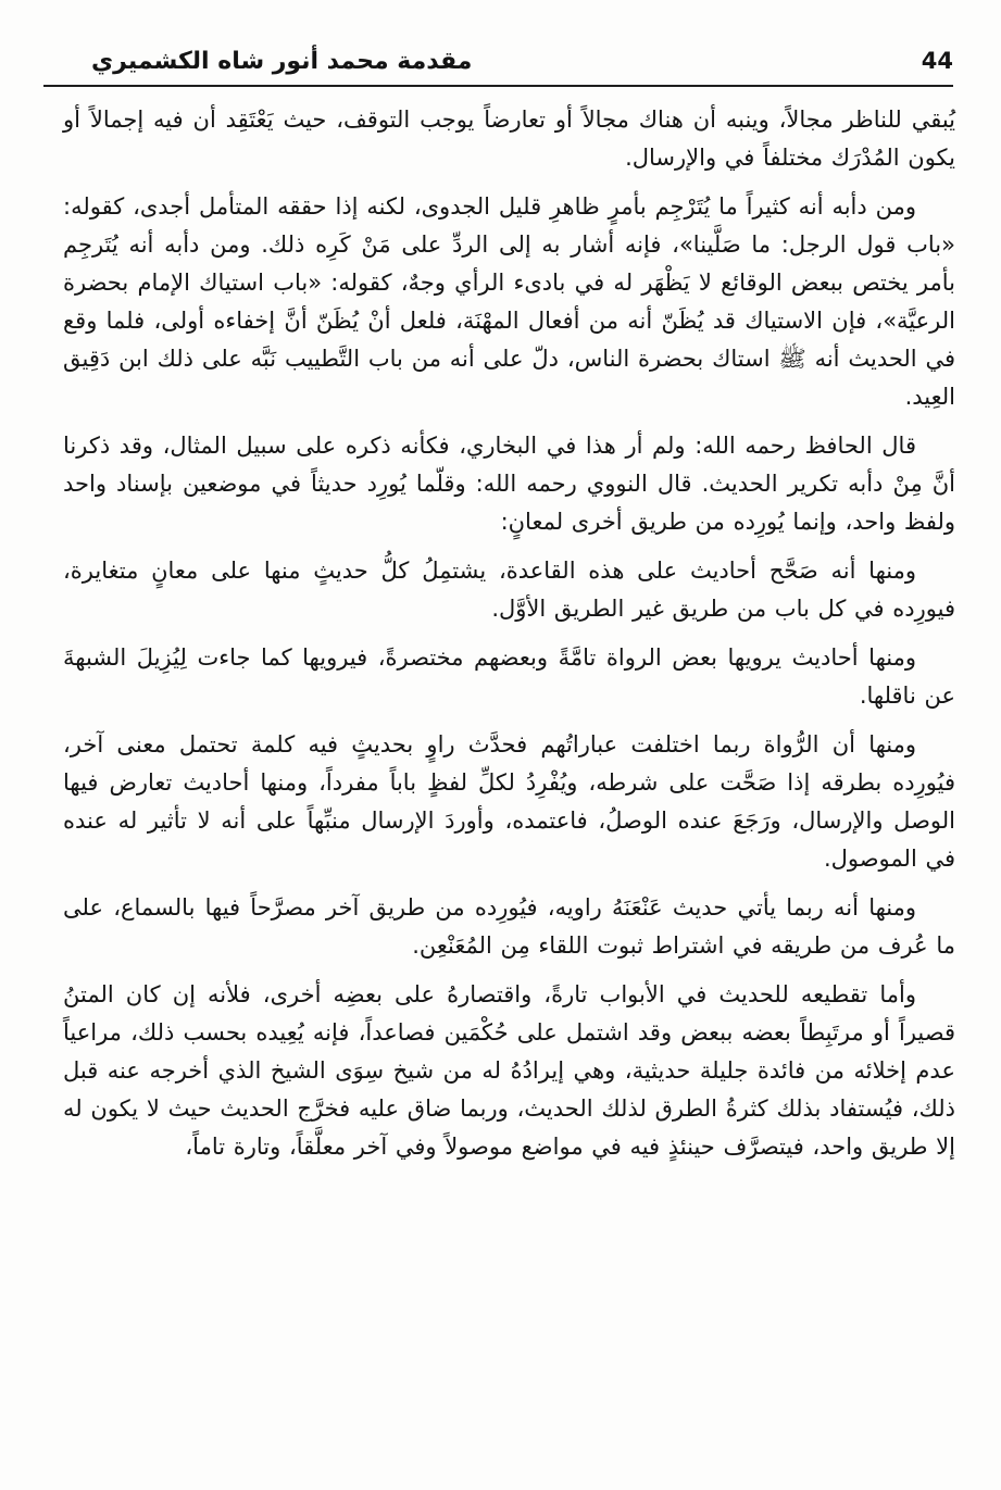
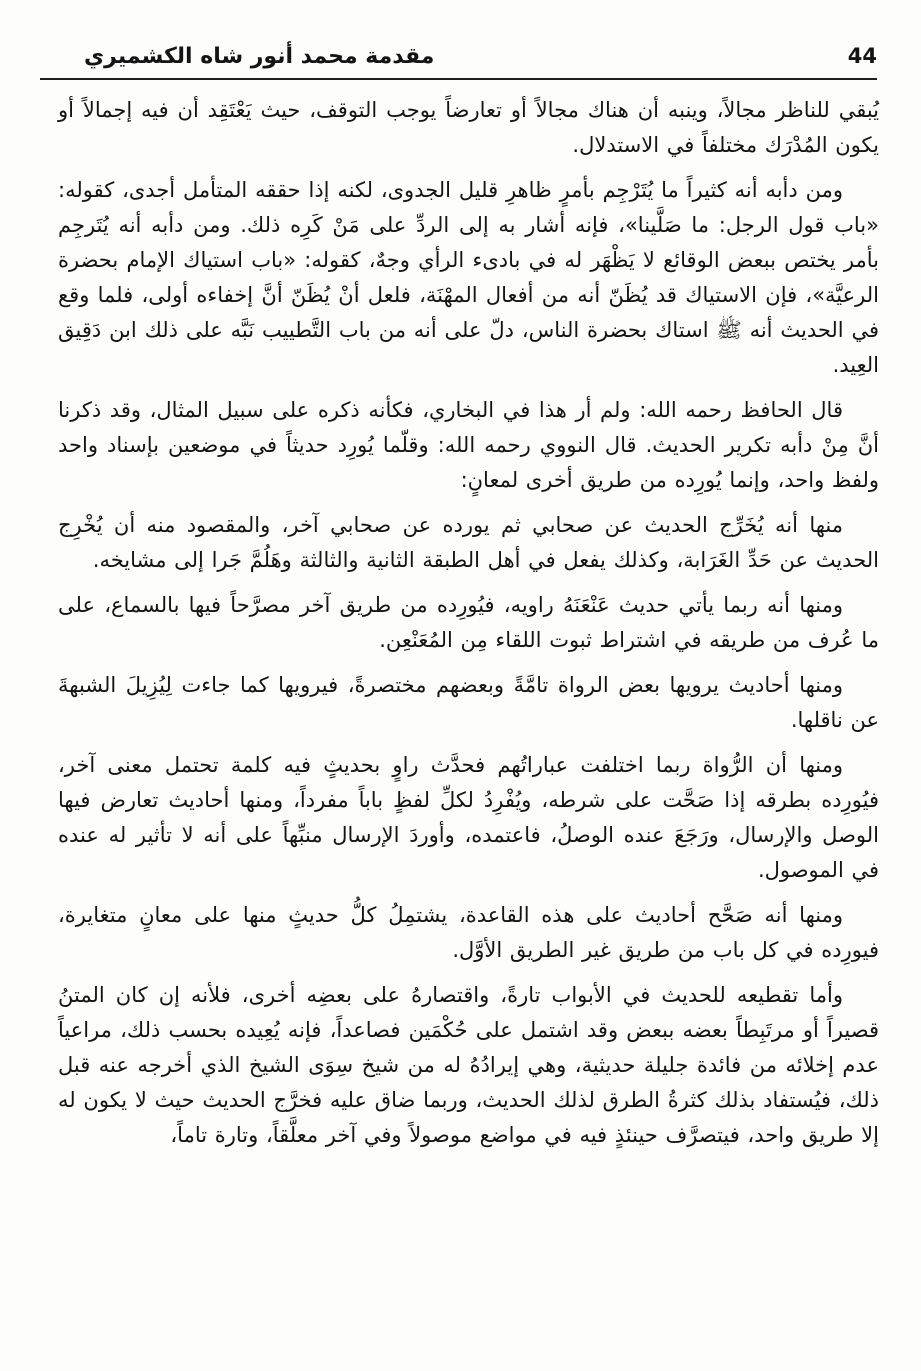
  44
  مقدمة محمد أنور شاه الكشميري
- يُبقي للناظر مجالاً، وينبه أن هناك مجالاً أو تعارضاً يوجب التوقف، حيث يَعْتَقِد أن فيه إجمالاً أو يكون المُدْرَك مختلفاً في والإرسال.
+ يُبقي للناظر مجالاً، وينبه أن هناك مجالاً أو تعارضاً يوجب التوقف، حيث يَعْتَقِد أن فيه إجمالاً أو يكون المُدْرَك مختلفاً في الاستدلال.
  ومن دأبه أنه كثيراً ما يُتَرْجِم بأمرٍ ظاهرِ قليل الجدوى، لكنه إذا حققه المتأمل أجدى، كقوله: «باب قول الرجل: ما صَلَّينا»، فإنه أشار به إلى الردِّ على مَنْ كَرِه ذلك. ومن دأبه أنه يُتَرجِم بأمر يختص ببعض الوقائع لا يَظْهَر له في بادىء الرأي وجهٌ، كقوله: «باب استياك الإمام بحضرة الرعيَّة»، فإن الاستياك قد يُظَنّ أنه من أفعال المهْنَة، فلعل أنْ يُظَنّ أنَّ إخفاءه أولى، فلما وقع في الحديث أنه ﷺ استاك بحضرة الناس، دلّ على أنه من باب التَّطييب نَبَّه على ذلك ابن دَقِيق العِيد.
  قال الحافظ رحمه الله: ولم أر هذا في البخاري، فكأنه ذكره على سبيل المثال، وقد ذكرنا أنَّ مِنْ دأبه تكرير الحديث. قال النووي رحمه الله: وقلّما يُورِد حديثاً في موضعين بإسناد واحد ولفظ واحد، وإنما يُورِده من طريق أخرى لمعانٍ:
+ منها أنه يُخَرِّج الحديث عن صحابي ثم يورده عن صحابي آخر، والمقصود منه أن يُخْرِج الحديث عن حَدِّ الغَرَابة، وكذلك يفعل في أهل الطبقة الثانية والثالثة وهَلُمَّ جَرا إلى مشايخه.
- ومنها أنه صَحَّح أحاديث على هذه القاعدة، يشتمِلُ كلُّ حديثٍ منها على معانٍ متغايرة، فيورِده في كل باب من طريق غير الطريق الأوَّل.
+ ومنها أنه ربما يأتي حديث عَنْعَنَهُ راويه، فيُورِده من طريق آخر مصرَّحاً فيها بالسماع، على ما عُرف من طريقه في اشتراط ثبوت اللقاء مِن المُعَنْعِن.
  ومنها أحاديث يرويها بعض الرواة تامَّةً وبعضهم مختصرةً، فيرويها كما جاءت لِيُزِيلَ الشبهةَ عن ناقلها.
  ومنها أن الرُّواة ربما اختلفت عباراتُهم فحدَّث راوٍ بحديثٍ فيه كلمة تحتمل معنى آخر، فيُورِده بطرقه إذا صَحَّت على شرطه، ويُفْرِدُ لكلِّ لفظٍ باباً مفرداً، ومنها أحاديث تعارض فيها الوصل والإرسال، ورَجَعَ عنده الوصلُ، فاعتمده، وأوردَ الإرسال منبِّهاً على أنه لا تأثير له عنده في الموصول.
- ومنها أنه ربما يأتي حديث عَنْعَنَهُ راويه، فيُورِده من طريق آخر مصرَّحاً فيها بالسماع، على ما عُرف من طريقه في اشتراط ثبوت اللقاء مِن المُعَنْعِن.
+ ومنها أنه صَحَّح أحاديث على هذه القاعدة، يشتمِلُ كلُّ حديثٍ منها على معانٍ متغايرة، فيورِده في كل باب من طريق غير الطريق الأوَّل.
  وأما تقطيعه للحديث في الأبواب تارةً، واقتصارهُ على بعضِه أخرى، فلأنه إن كان المتنُ قصيراً أو مرتَبِطاً بعضه ببعض وقد اشتمل على حُكْمَين فصاعداً، فإنه يُعِيده بحسب ذلك، مراعياً عدم إخلائه من فائدة جليلة حديثية، وهي إيرادُهُ له من شيخ سِوَى الشيخ الذي أخرجه عنه قبل ذلك، فيُستفاد بذلك كثرةُ الطرق لذلك الحديث، وربما ضاق عليه فخرَّج الحديث حيث لا يكون له إلا طريق واحد، فيتصرَّف حينئذٍ فيه في مواضع موصولاً وفي آخر معلَّقاً، وتارة تاماً،
